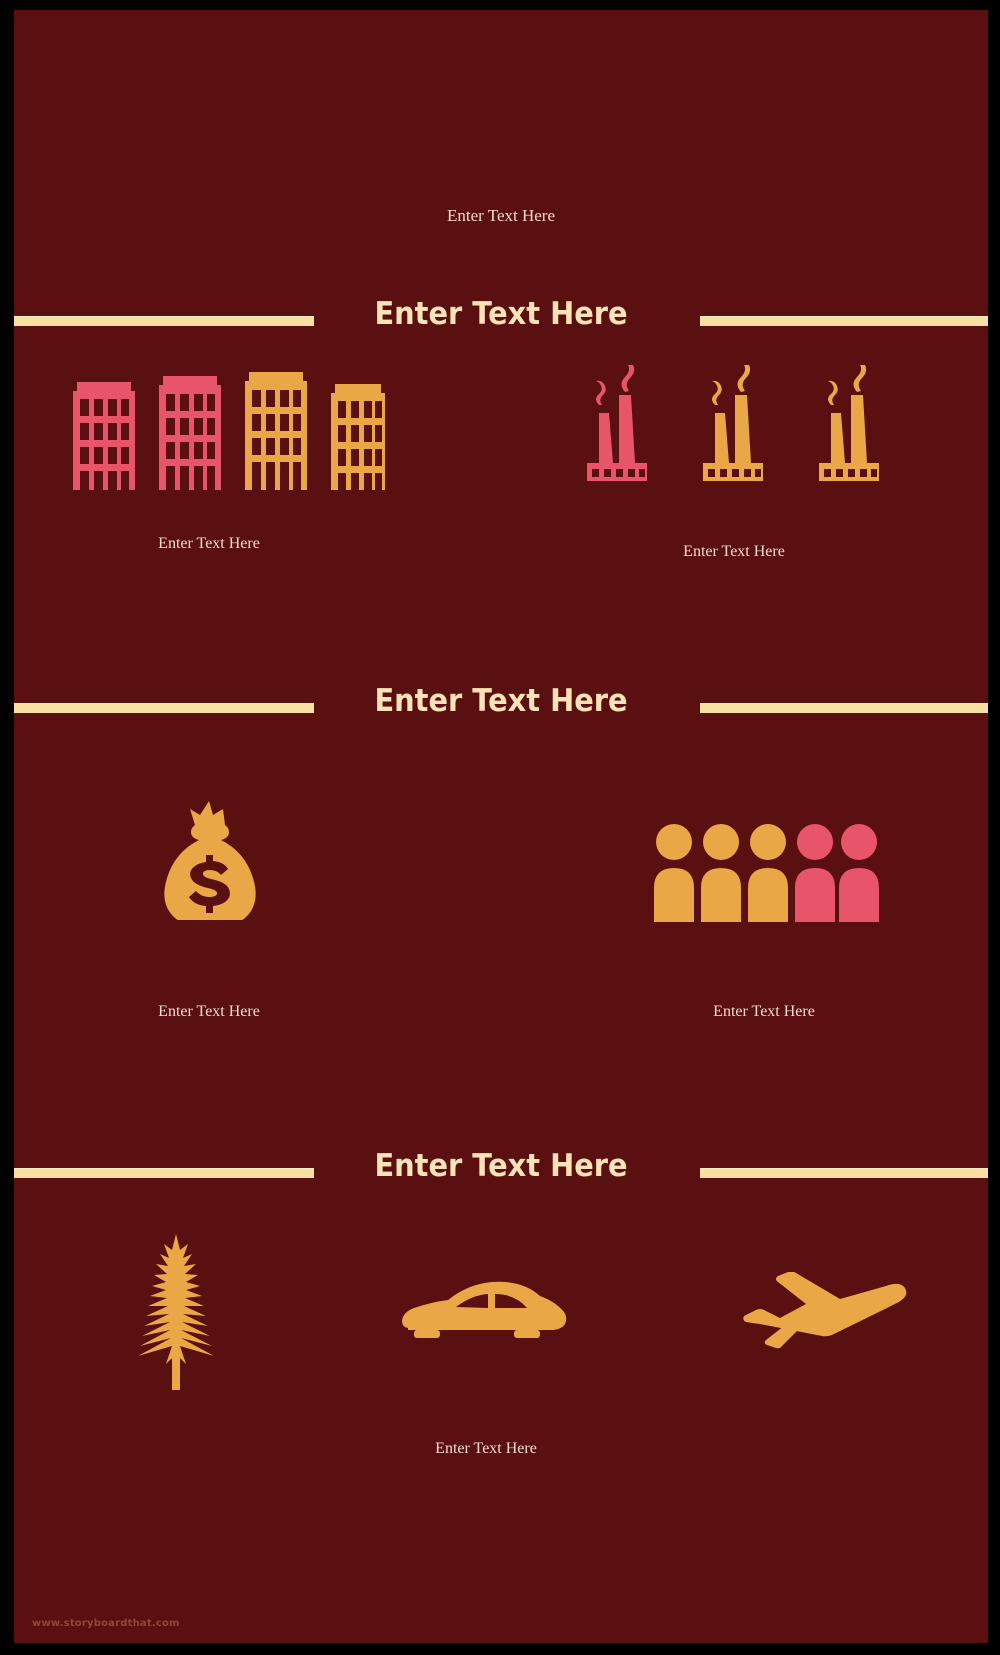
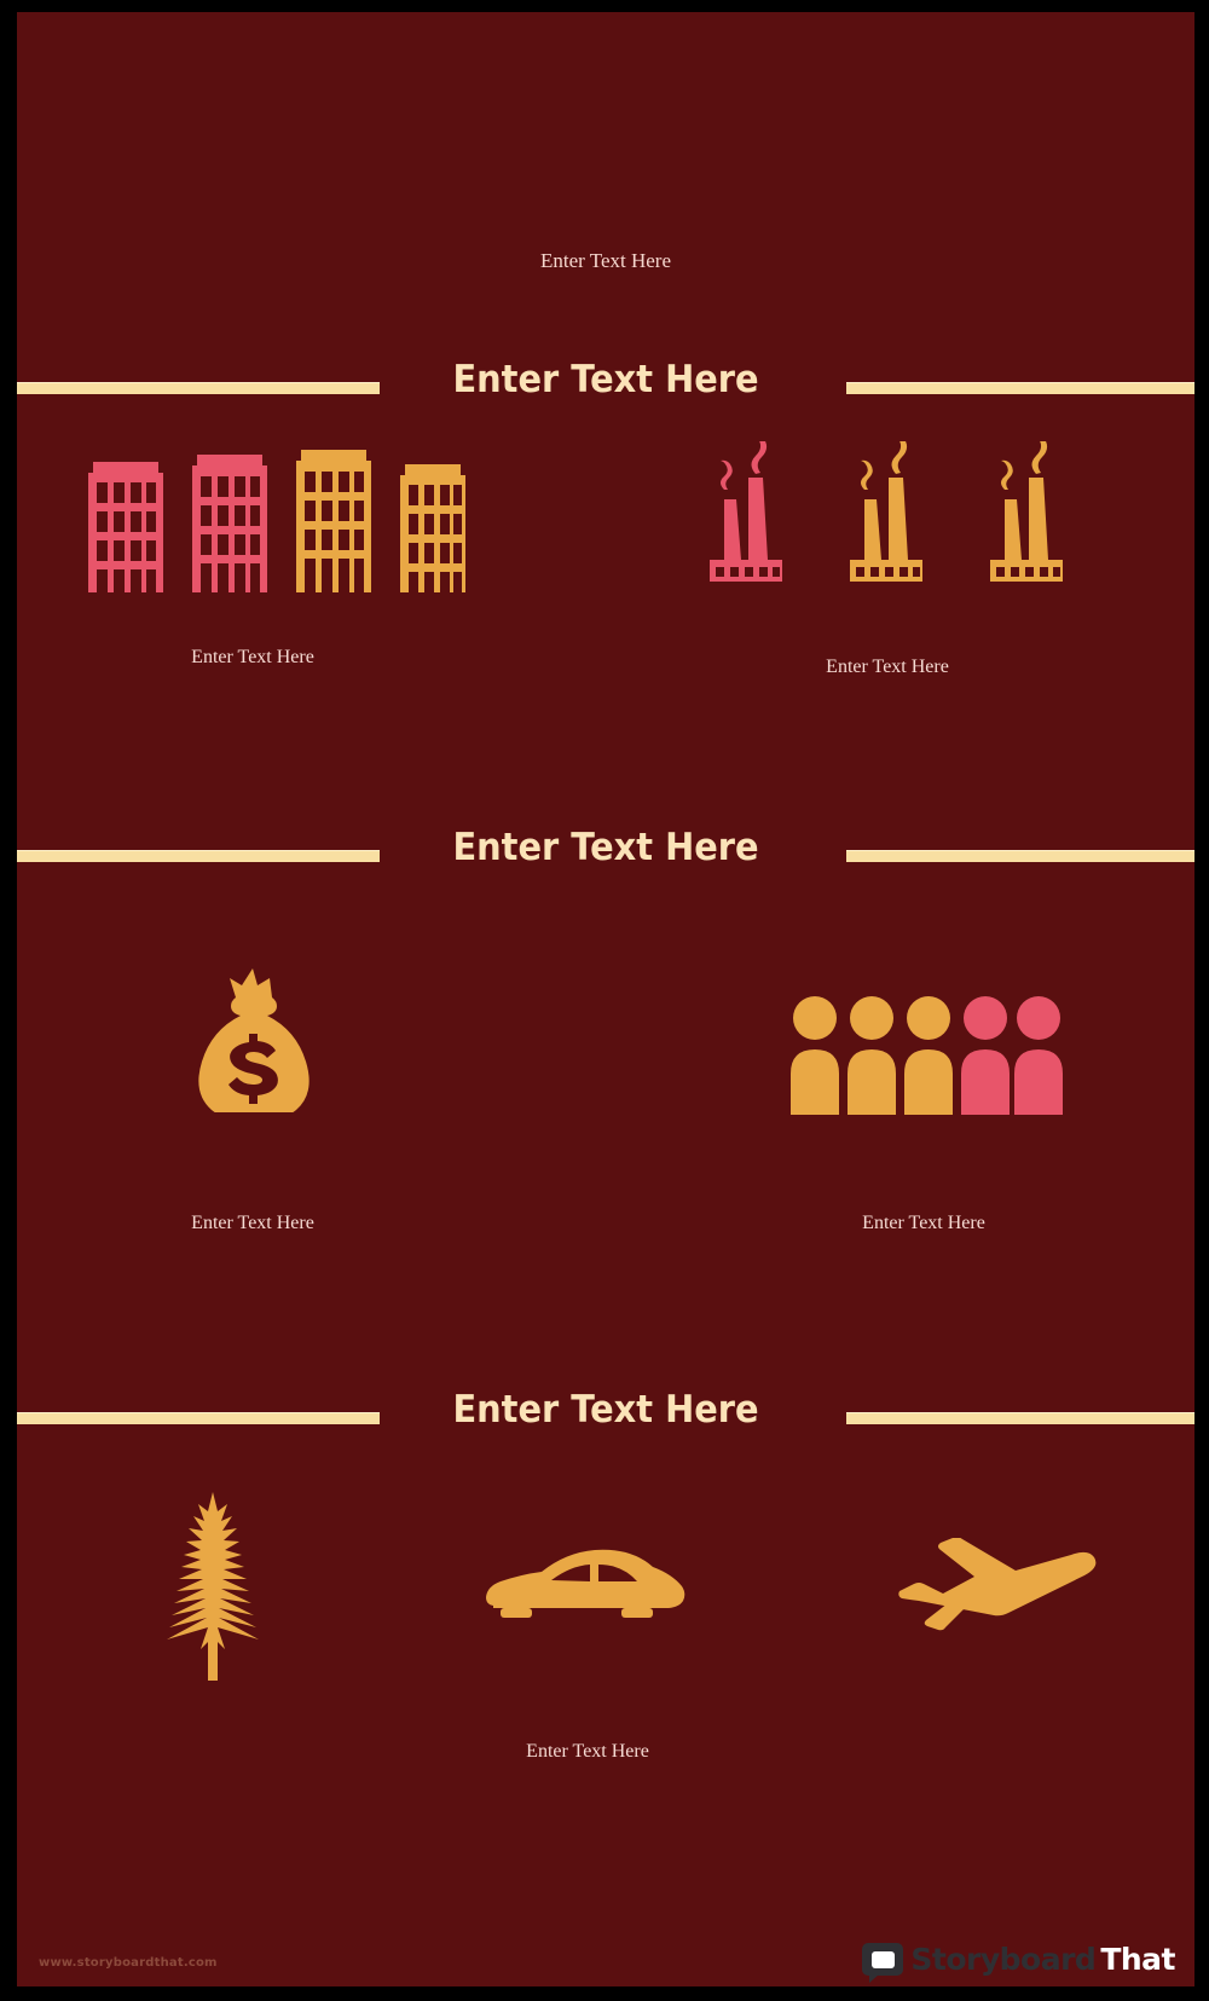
  Enter Text Here
  Enter Text Here
  Enter Text Here
  Enter Text Here
  Enter Text Here
  Enter Text Here
  Enter Text Here
  Enter Text Here
  Enter Text Here
  www.storyboardthat.com
+ Storyboard
+ That
